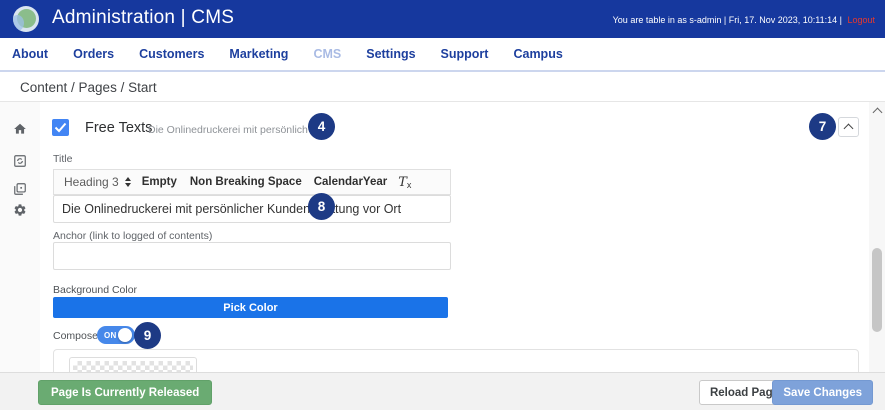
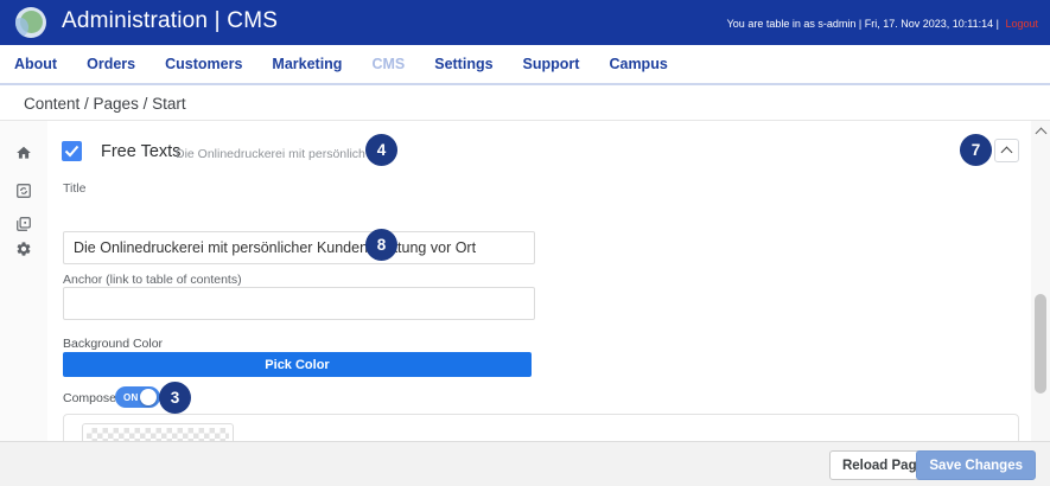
  Administration | CMS
  You are table in as s-admin | Fri, 17. Nov 2023, 10:11:14 | Logout
  About
  Orders
  Customers
  Marketing
  CMS
  Settings
  Support
  Campus
  Content / Pages / Start
  Free Texts
  4
  7
  Title
- Heading 3
- Empty
- Non Breaking Space
- CalendarYear
- Tx
  Die Onlinedruckerei mit persönlicher Kundentung vor Ort
  8
- Anchor (link to logged of contents)
+ Anchor (link to table of contents)
  Background Color
  Pick Color
  Compose
  ON
- 9
+ 3
- Page Is Currently Released
  Reload Pag
  Save Changes
